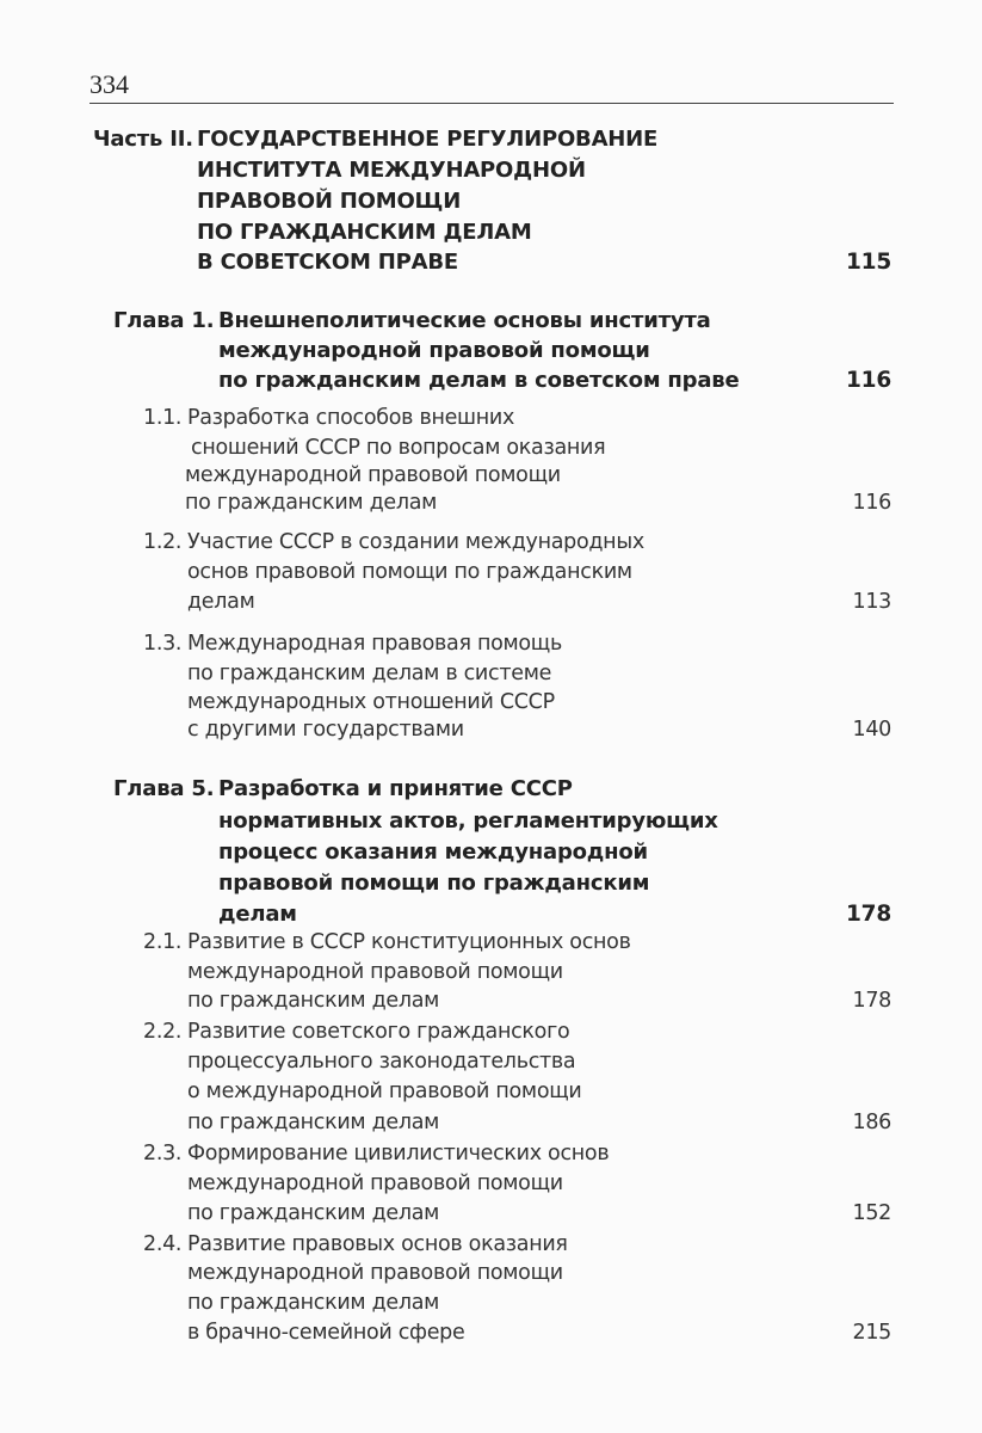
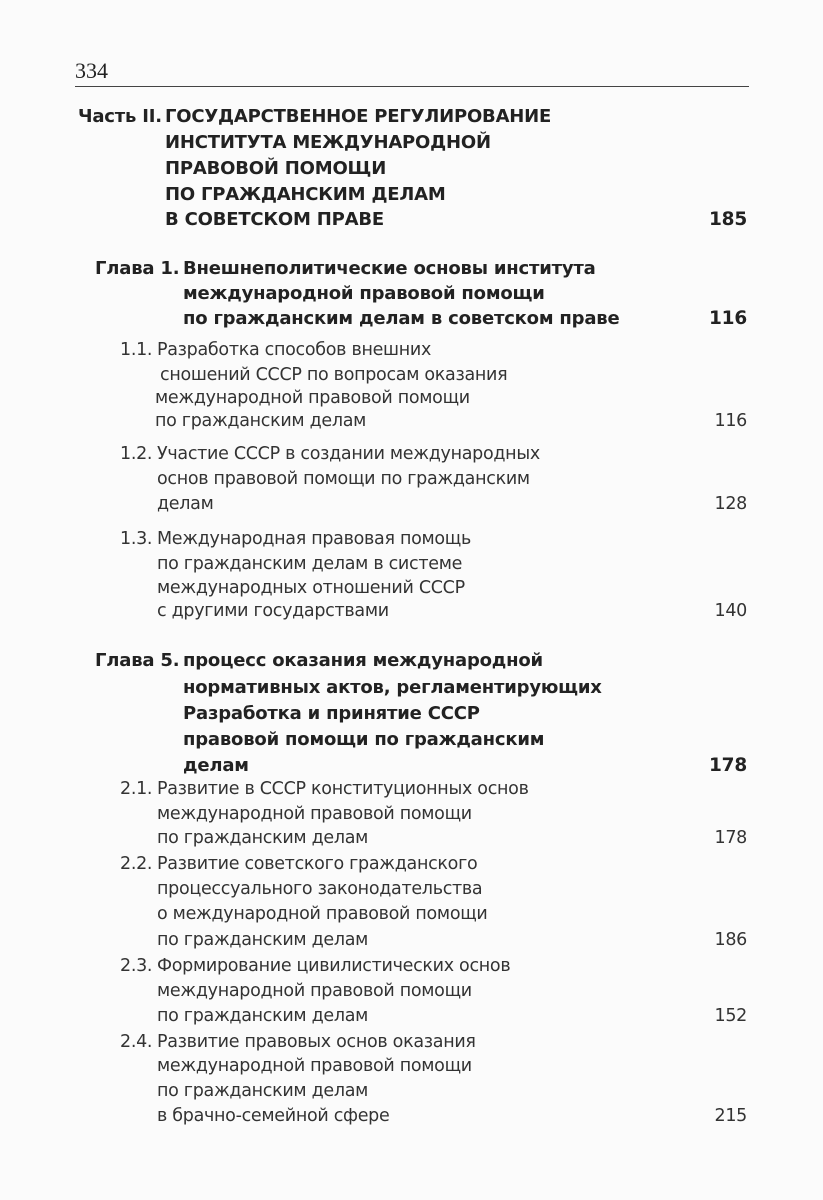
  334
  Часть II.
  ГОСУДАРСТВЕННОЕ РЕГУЛИРОВАНИЕ
  ИНСТИТУТА МЕЖДУНАРОДНОЙ
  ПРАВОВОЙ ПОМОЩИ
  ПО ГРАЖДАНСКИМ ДЕЛАМ
  В СОВЕТСКОМ ПРАВЕ
- 115
+ 185
  Глава 1.
  Внешнеполитические основы института
  международной правовой помощи
  по гражданским делам в советском праве
  116
  1.1.
  Разработка способов внешних
  сношений СССР по вопросам оказания
  международной правовой помощи
  по гражданским делам
  116
  1.2.
  Участие СССР в создании международных
  основ правовой помощи по гражданским
  делам
- 113
+ 128
  1.3.
  Международная правовая помощь
  по гражданским делам в системе
  международных отношений СССР
  с другими государствами
  140
  Глава 5.
- Разработка и принятие СССР
+ процесс оказания международной
  нормативных актов, регламентирующих
- процесс оказания международной
+ Разработка и принятие СССР
  правовой помощи по гражданским
  делам
  178
  2.1.
  Развитие в СССР конституционных основ
  международной правовой помощи
  по гражданским делам
  178
  2.2.
  Развитие советского гражданского
  процессуального законодательства
  о международной правовой помощи
  по гражданским делам
  186
  2.3.
  Формирование цивилистических основ
  международной правовой помощи
  по гражданским делам
  152
  2.4.
  Развитие правовых основ оказания
  международной правовой помощи
  по гражданским делам
  в брачно-семейной сфере
  215
